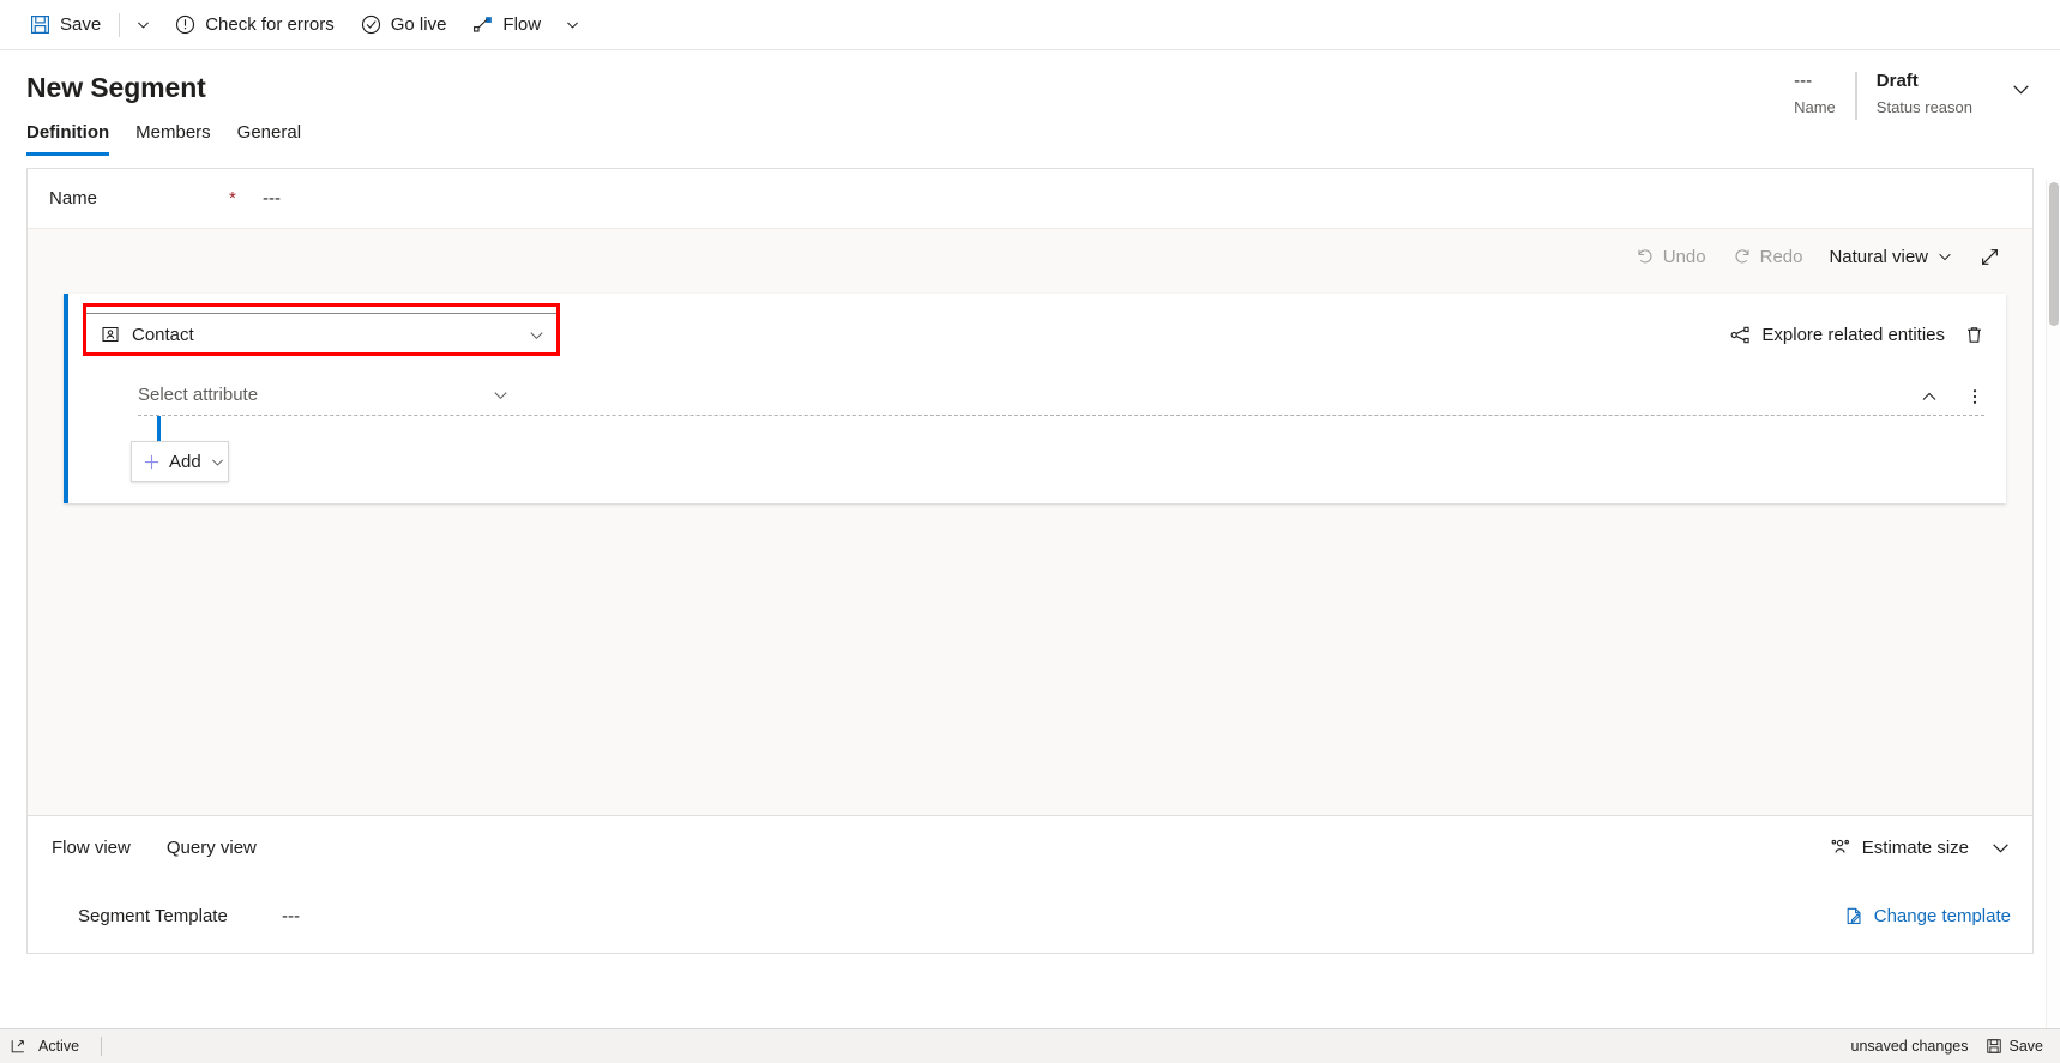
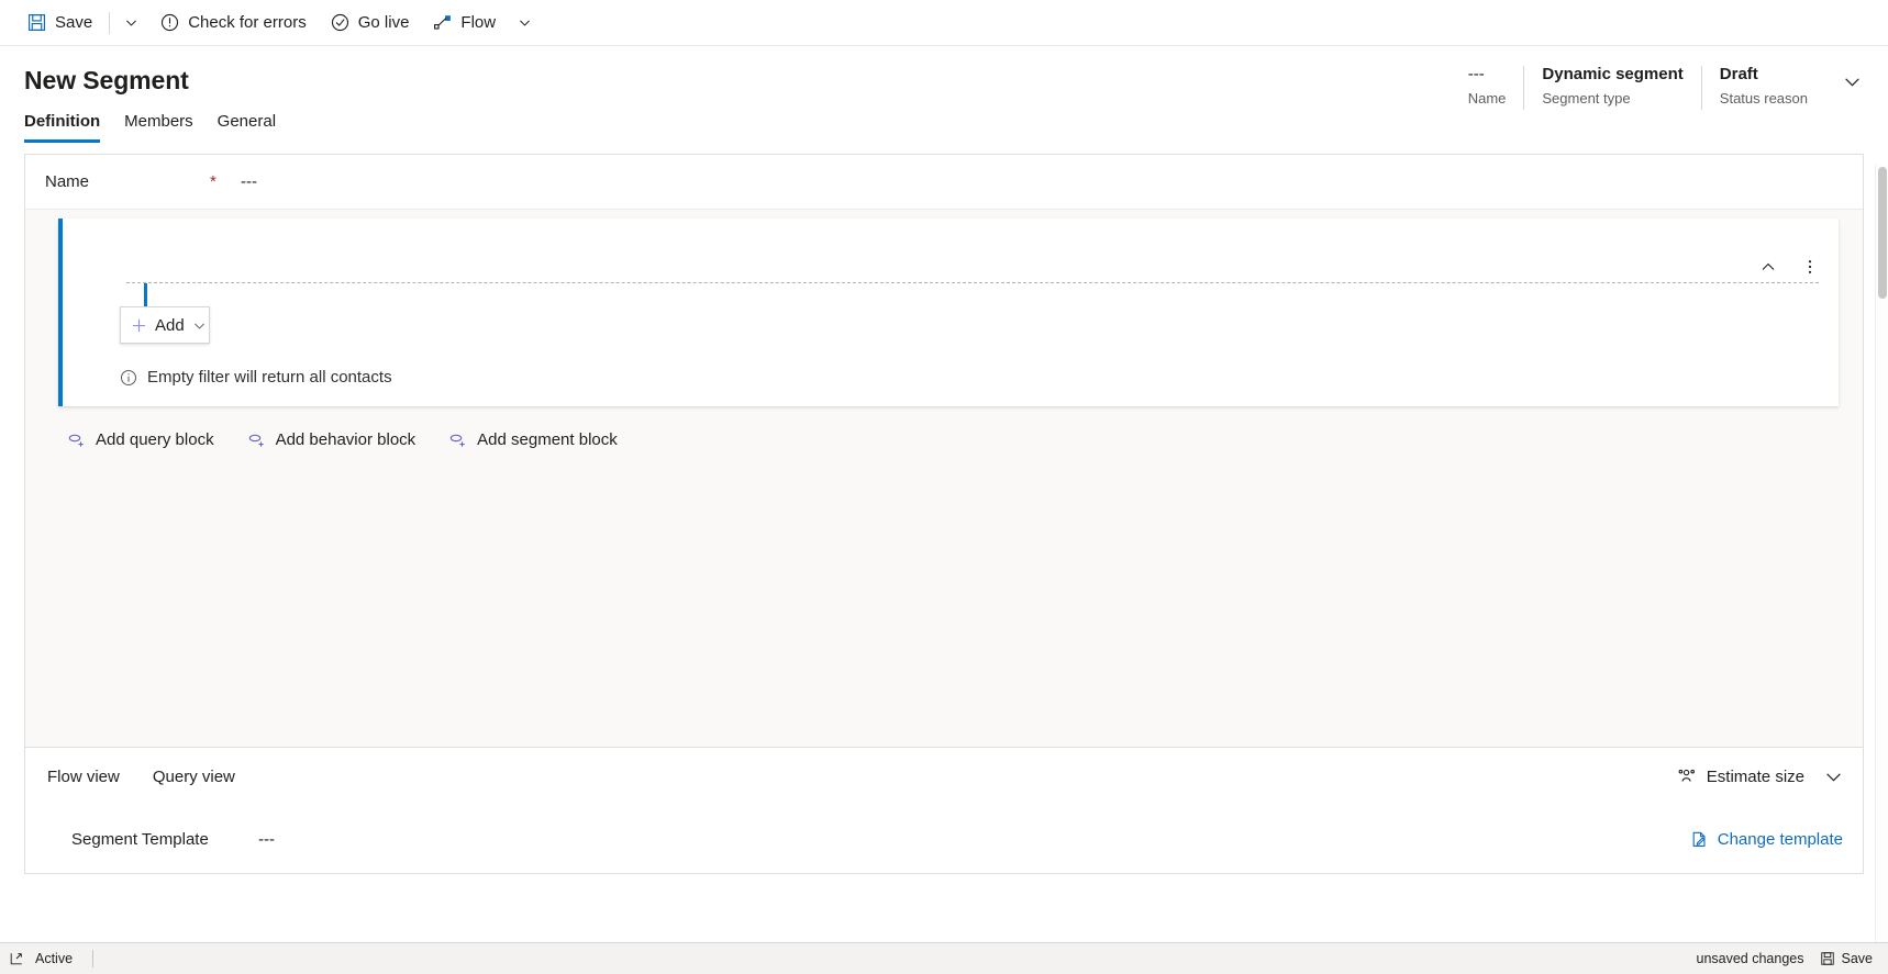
  Save
  Check for errors
  Go live
  Flow
  New Segment
  ---
  Name
+ Dynamic segment
+ Segment type
  Draft
  Status reason
  Definition
  Members
  General
  Name
  *
  ---
- Undo
- Redo
- Natural view
- Contact
- Explore related entities
- Select attribute
  Add
+ Empty filter will return all contacts
+ Add query block
+ Add behavior block
+ Add segment block
  Flow view
  Query view
  Estimate size
  Segment Template
  ---
  Change template
  Active
  unsaved changes
  Save
